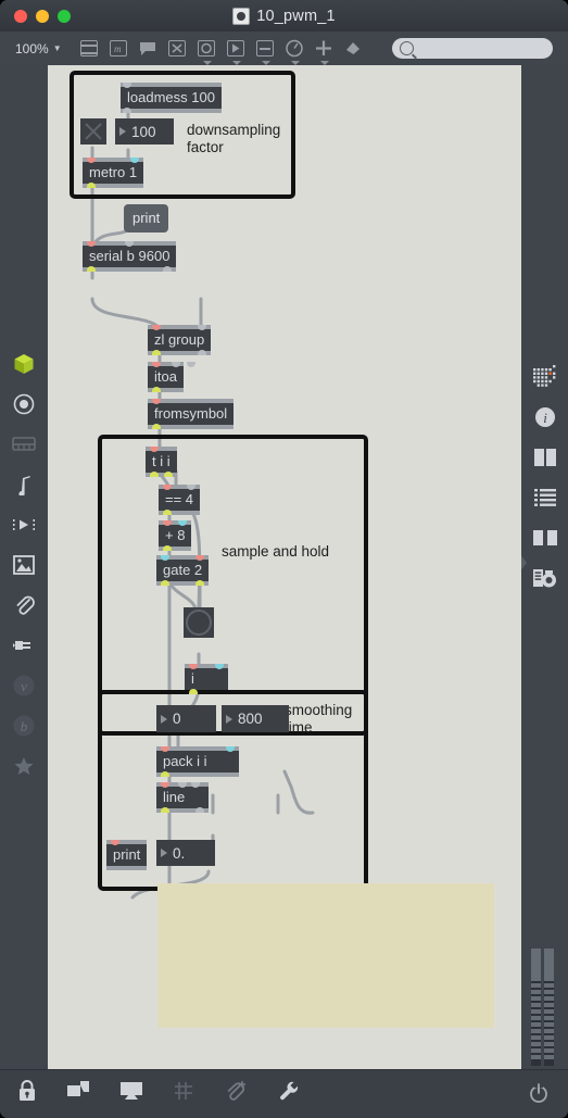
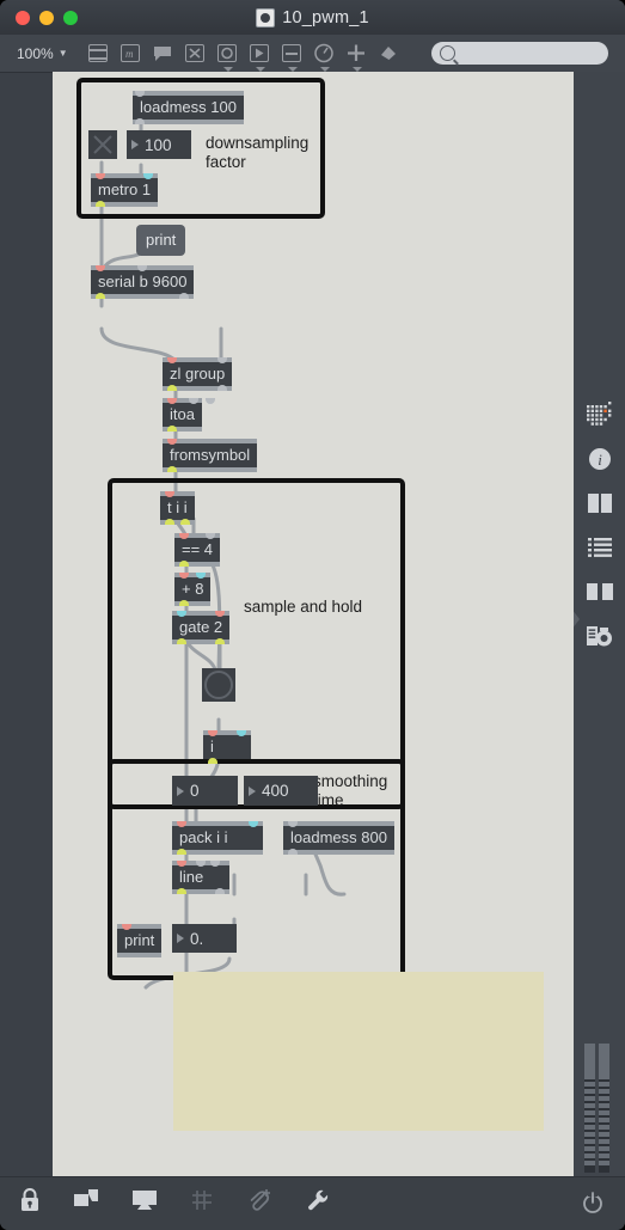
  10_pwm_1
  100%
  ▼
  m
- v
- b
  i
  downsampling
  factor
  loadmess 100
  100
  metro 1
  print
  serial b 9600
  zl group
  itoa
  fromsymbol
  sample and hold
  t i i
  == 4
  + 8
  gate 2
  i
  moothing
  ime
  0
- 800
+ 400
+ loadmess 800
  pack i i
  line
  print
  0.
